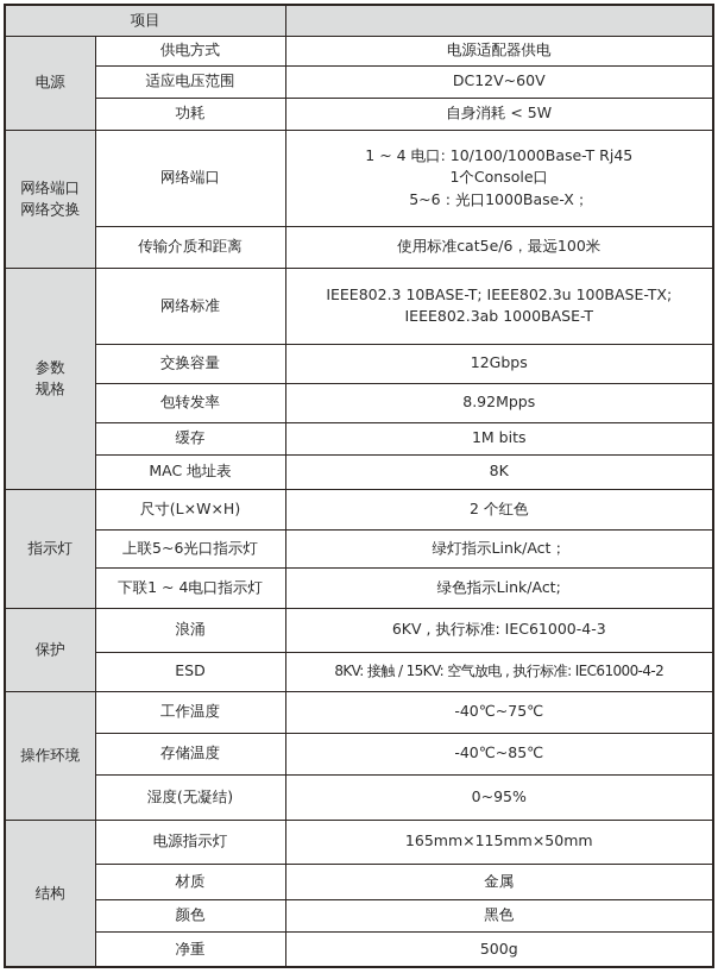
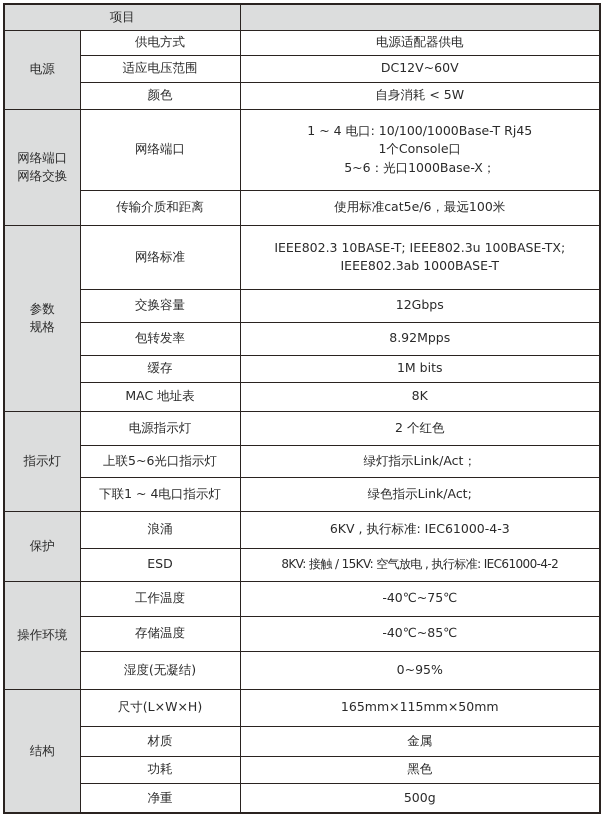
  项目
  电源	供电方式	电源适配器供电
  适应电压范围	DC12V~60V
- 功耗	自身消耗 < 5W
+ 颜色	自身消耗 < 5W
  网络端口 网络交换	网络端口	1 ~ 4 电口: 10/100/1000Base-T Rj45 1个Console口 5~6：光口1000Base-X；
  传输介质和距离	使用标准cat5e/6，最远100米
  参数 规格	网络标准	IEEE802.3 10BASE-T; IEEE802.3u 100BASE-TX; IEEE802.3ab 1000BASE-T
  交换容量	12Gbps
  包转发率	8.92Mpps
  缓存	1M bits
  MAC 地址表	8K
- 指示灯	尺寸(L×W×H)	2 个红色
+ 指示灯	电源指示灯	2 个红色
  上联5~6光口指示灯	绿灯指示Link/Act；
  下联1 ~ 4电口指示灯	绿色指示Link/Act;
  保护	浪涌	6KV , 执行标准: IEC61000-4-3
  ESD	8KV: 接触 / 15KV: 空气放电 , 执行标准: IEC61000-4-2
  操作环境	工作温度	-40℃~75℃
  存储温度	-40℃~85℃
  湿度(无凝结)	0~95%
- 结构	电源指示灯	165mm×115mm×50mm
+ 结构	尺寸(L×W×H)	165mm×115mm×50mm
  材质	金属
- 颜色	黑色
+ 功耗	黑色
  净重	500g
